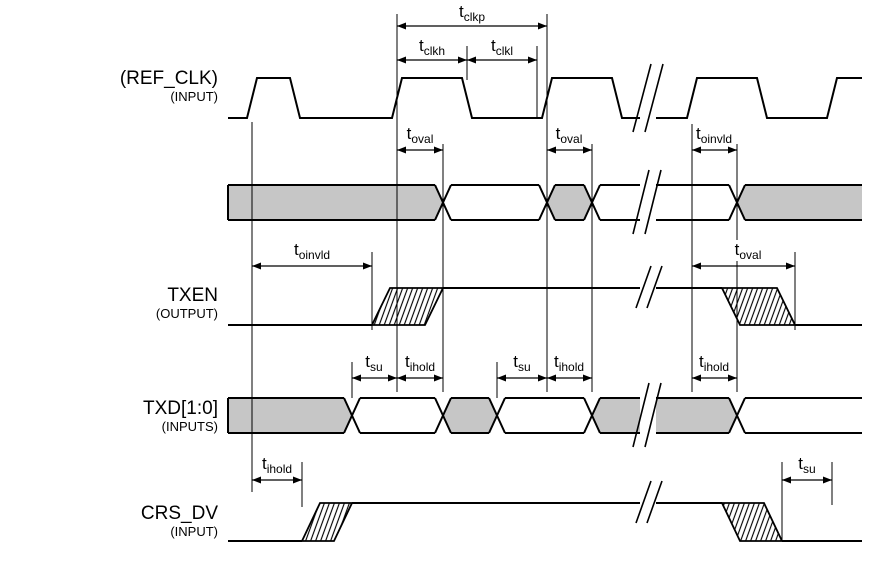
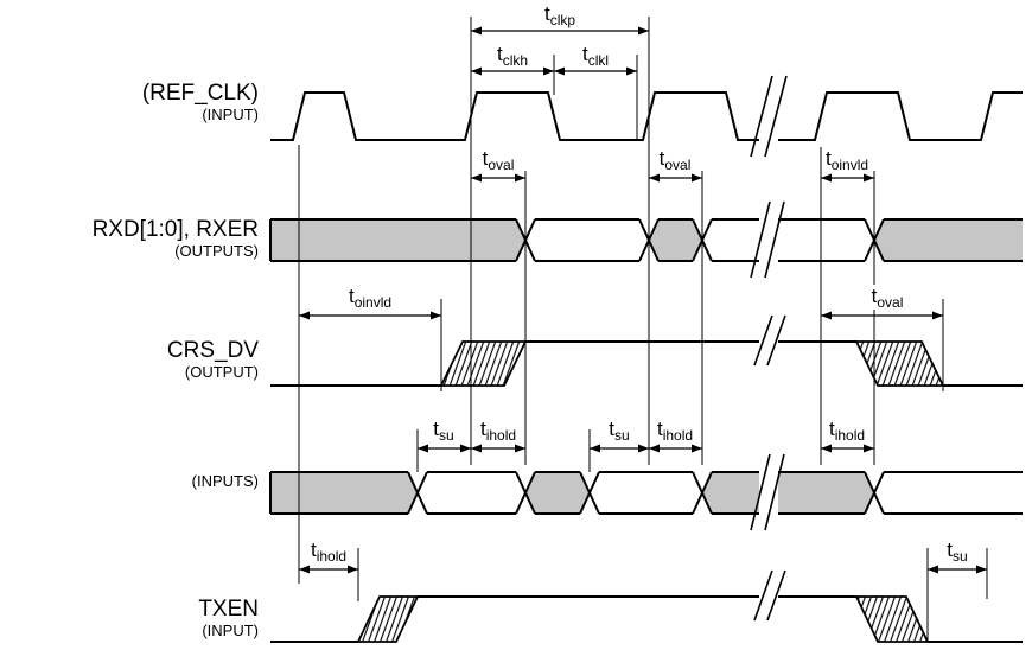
  (REF_CLK)
  (INPUT)
+ RXD[1:0], RXER
+ (OUTPUTS)
- TXEN
+ CRS_DV
  (OUTPUT)
- TXD[1:0]
  (INPUTS)
- CRS_DV
+ TXEN
  (INPUT)
  tclkp
  tclkh
  tclkl
  toval
  toval
  toinvld
  toinvld
  toval
  tsu
  tihold
  tsu
  tihold
  tihold
  tihold
  tsu
